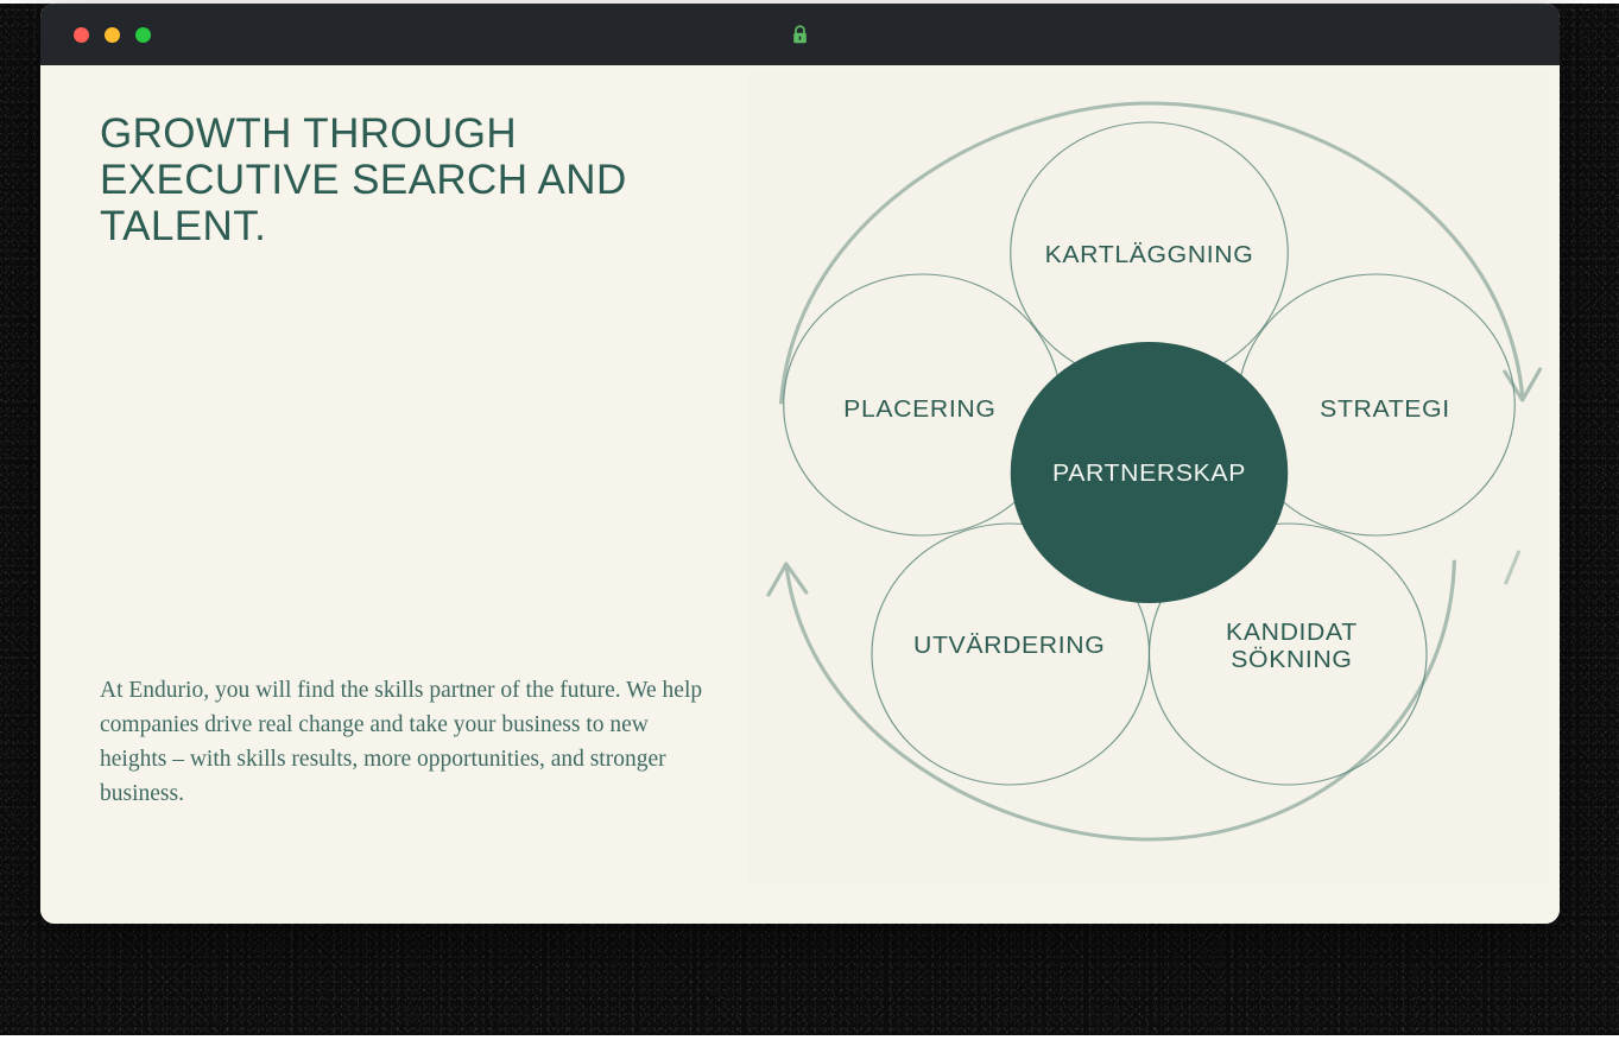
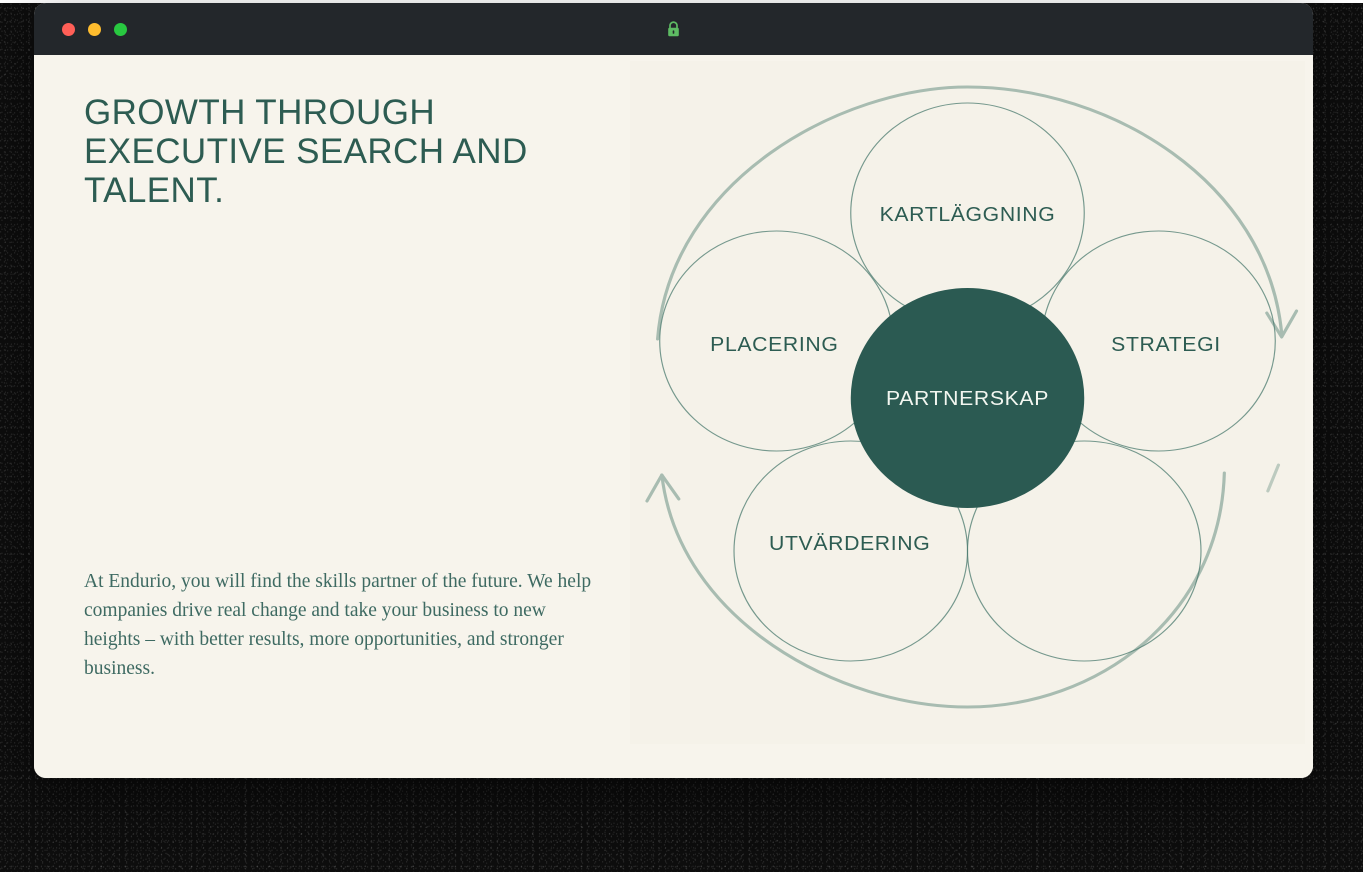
  GROWTH THROUGH
  EXECUTIVE SEARCH AND
  TALENT.
- At Endurio, you will find the skills partner of the future. We help companies drive real change and take your business to new heights – with skills results, more opportunities, and stronger business.
+ At Endurio, you will find the skills partner of the future. We help companies drive real change and take your business to new heights – with better results, more opportunities, and stronger business.
  KARTLÄGGNING
  STRATEGI
- KANDIDAT
- SÖKNING
  UTVÄRDERING
  PLACERING
  PARTNERSKAP
